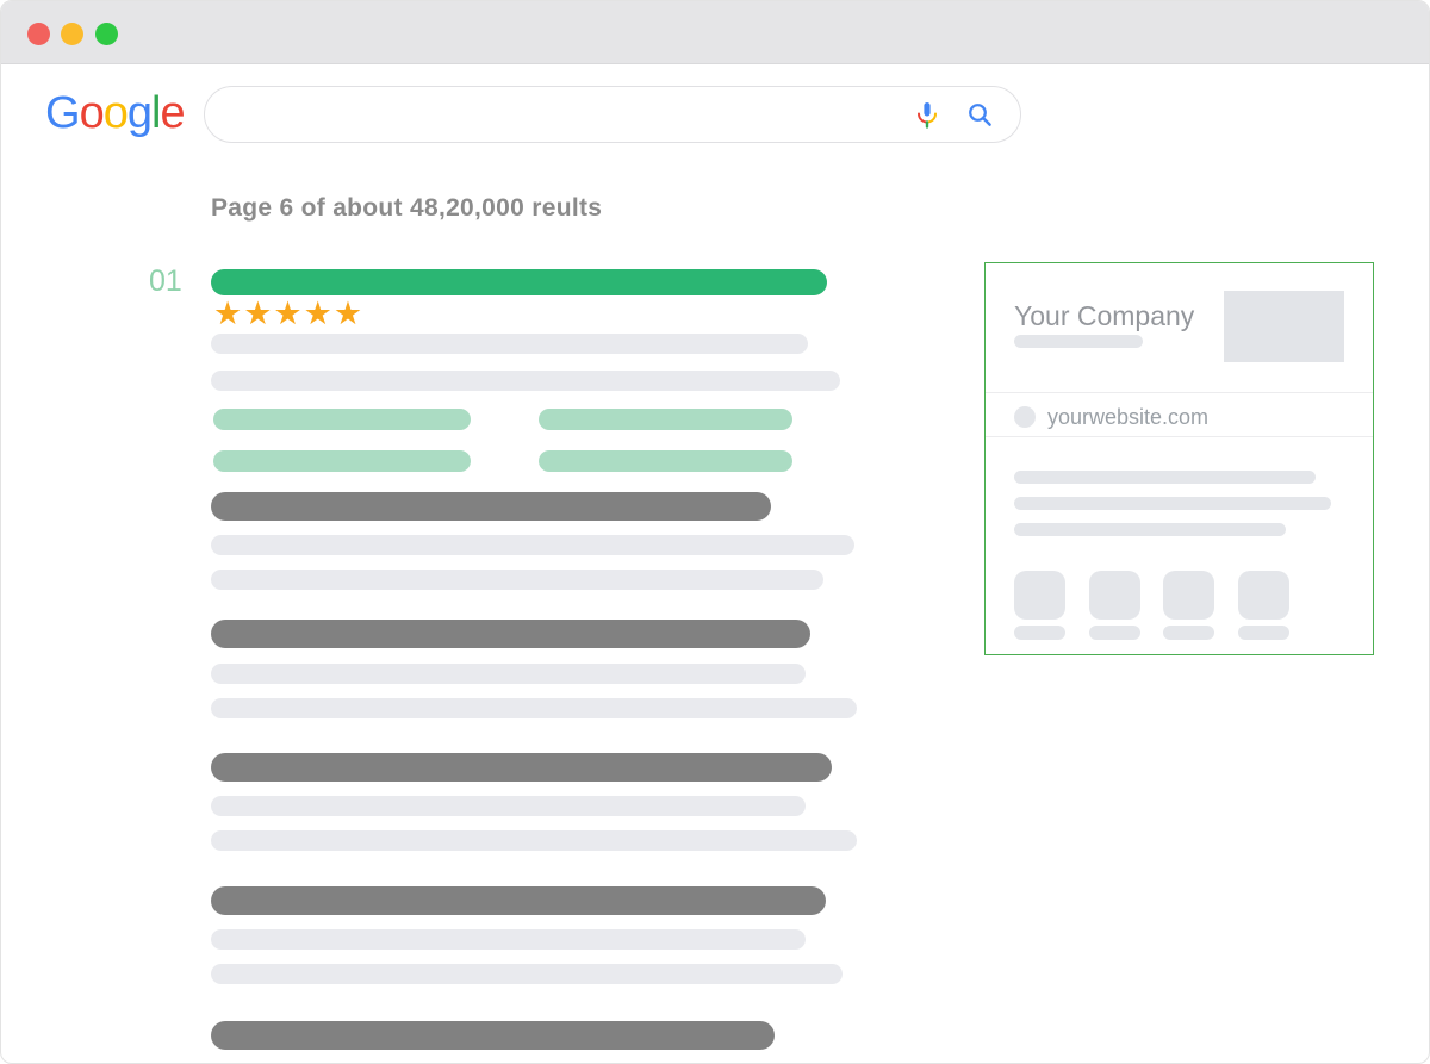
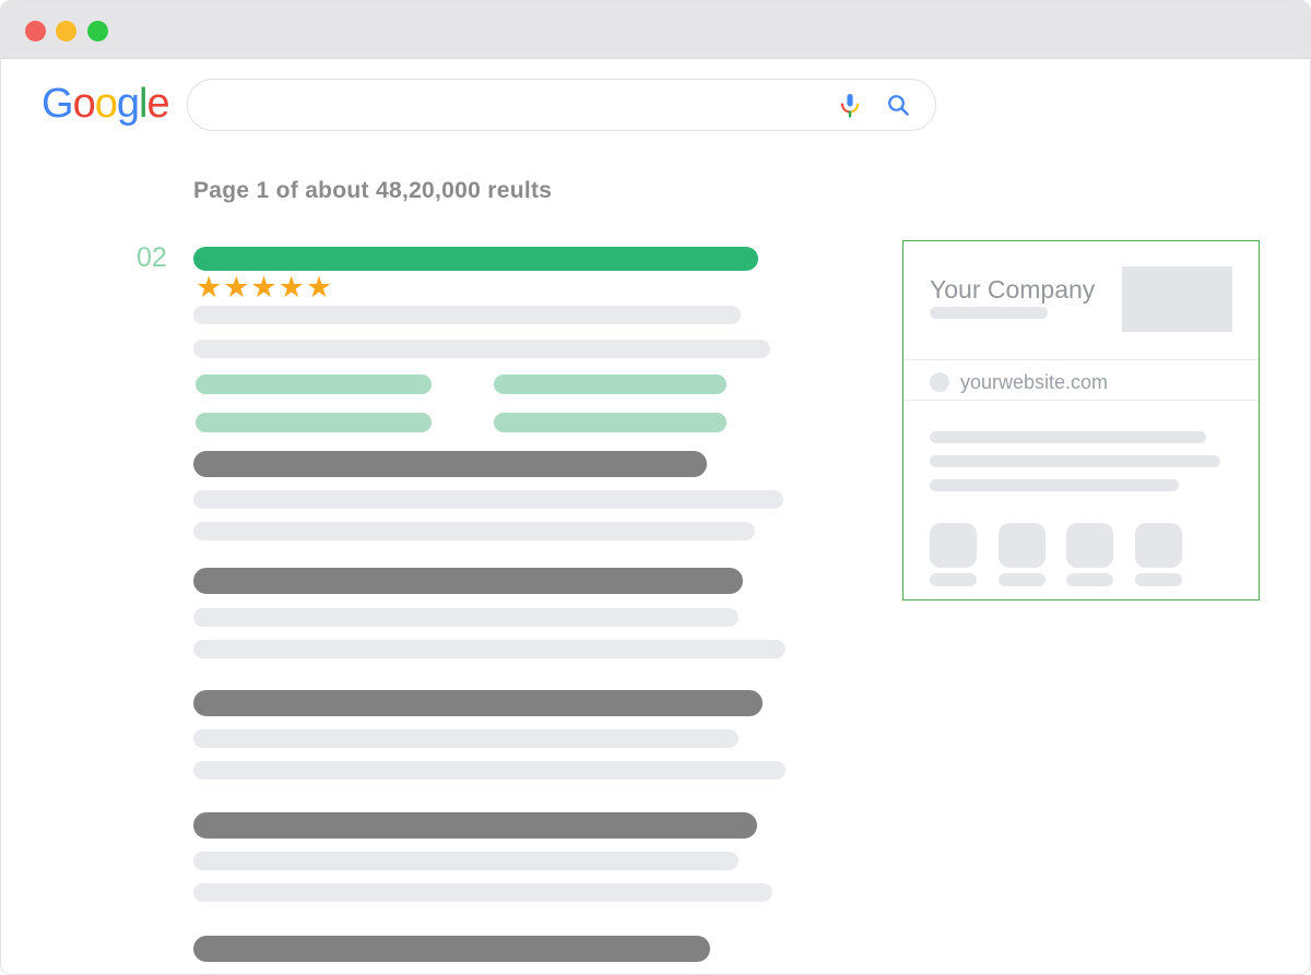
  Google
- Page 6 of about 48,20,000 reults
+ Page 1 of about 48,20,000 reults
- 01
+ 02
  ★★★★★
  Your Company
  yourwebsite.com
